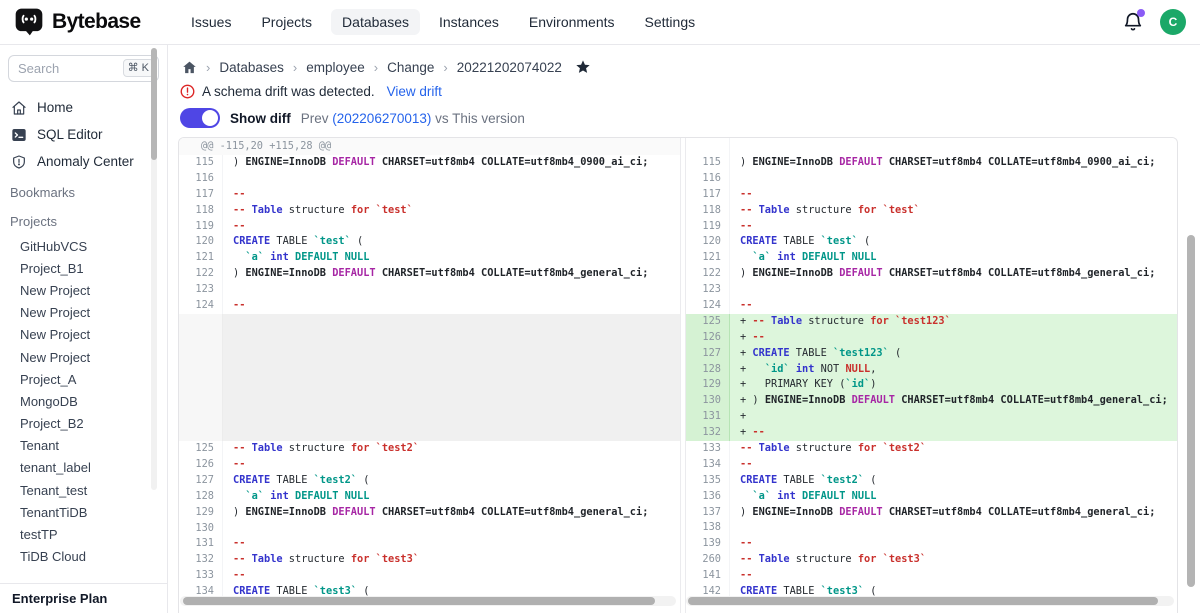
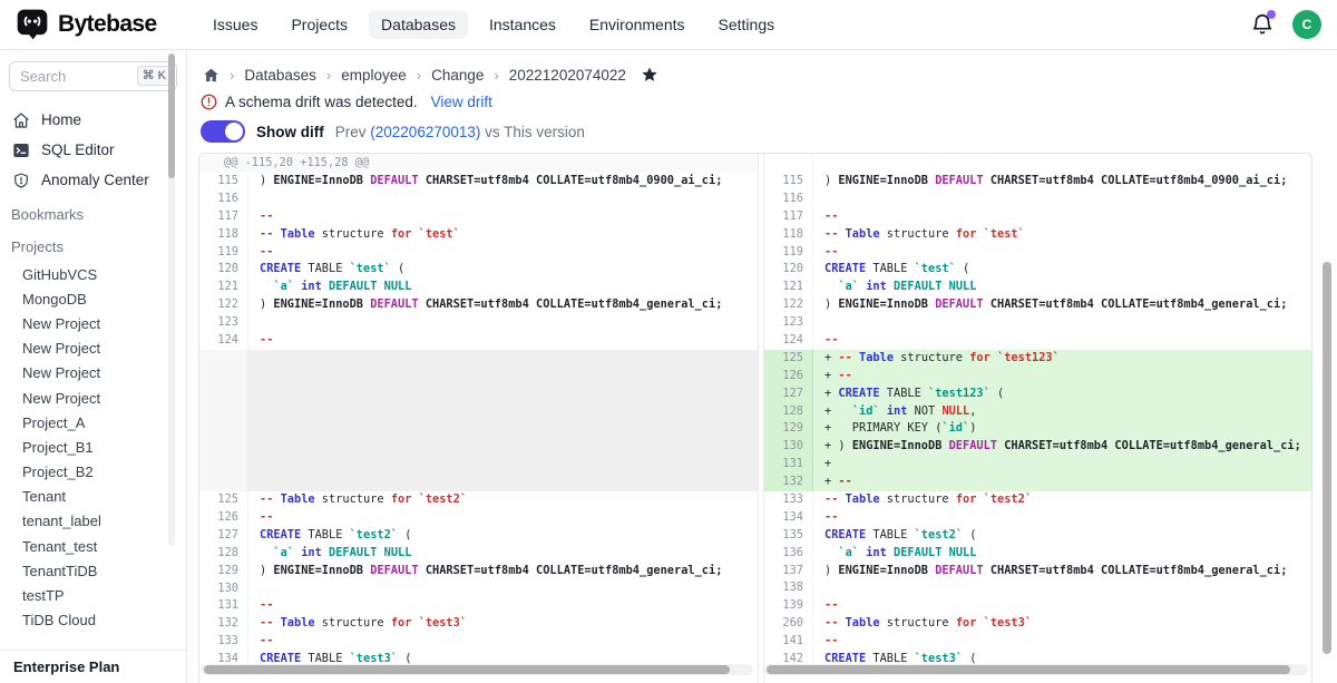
  Bytebase
  Issues
  Projects
  Databases
  Instances
  Environments
  Settings
  C
  Search
  ⌘ K
  Home
  SQL Editor
  Anomaly Center
  Bookmarks
  Projects
  GitHubVCS
- Project_B1
+ MongoDB
  New Project
  New Project
  New Project
  New Project
  Project_A
- MongoDB
+ Project_B1
  Project_B2
  Tenant
  tenant_label
  Tenant_test
  TenantTiDB
  testTP
  TiDB Cloud
  Enterprise Plan
  ›
  Databases
  ›
  employee
  ›
  Change
  ›
  20221202074022
  A schema drift was detected.
  View drift
  Show diff
  Prev (202206270013) vs This version
  @@ -115,20 +115,28 @@
  115
  ) ENGINE=InnoDB DEFAULT CHARSET=utf8mb4 COLLATE=utf8mb4_0900_ai_ci;
  116
  117
  --
  118
  -- Table structure for `test`
  119
  --
  120
  CREATE TABLE `test` (
  121
  `a` int DEFAULT NULL
  122
  ) ENGINE=InnoDB DEFAULT CHARSET=utf8mb4 COLLATE=utf8mb4_general_ci;
  123
  124
  --
  125
  -- Table structure for `test2`
  126
  --
  127
  CREATE TABLE `test2` (
  128
  `a` int DEFAULT NULL
  129
  ) ENGINE=InnoDB DEFAULT CHARSET=utf8mb4 COLLATE=utf8mb4_general_ci;
  130
  131
  --
  132
  -- Table structure for `test3`
  133
  --
  134
  CREATE TABLE `test3` (
  115
  ) ENGINE=InnoDB DEFAULT CHARSET=utf8mb4 COLLATE=utf8mb4_0900_ai_ci;
  116
  117
  --
  118
  -- Table structure for `test`
  119
  --
  120
  CREATE TABLE `test` (
  121
  `a` int DEFAULT NULL
  122
  ) ENGINE=InnoDB DEFAULT CHARSET=utf8mb4 COLLATE=utf8mb4_general_ci;
  123
  124
  --
  125
  + -- Table structure for `test123`
  126
  + --
  127
  + CREATE TABLE `test123` (
  128
  + `id` int NOT NULL,
  129
  + PRIMARY KEY (`id`)
  130
  + ) ENGINE=InnoDB DEFAULT CHARSET=utf8mb4 COLLATE=utf8mb4_general_ci;
  131
  +
  132
  + --
  133
  -- Table structure for `test2`
  134
  --
  135
  CREATE TABLE `test2` (
  136
  `a` int DEFAULT NULL
  137
  ) ENGINE=InnoDB DEFAULT CHARSET=utf8mb4 COLLATE=utf8mb4_general_ci;
  138
  139
  --
  260
  -- Table structure for `test3`
  141
  --
  142
  CREATE TABLE `test3` (
